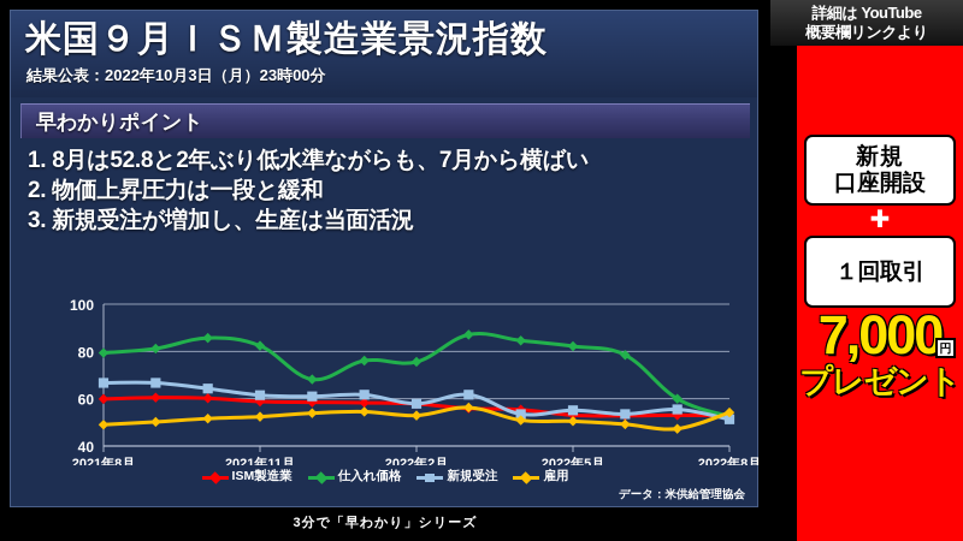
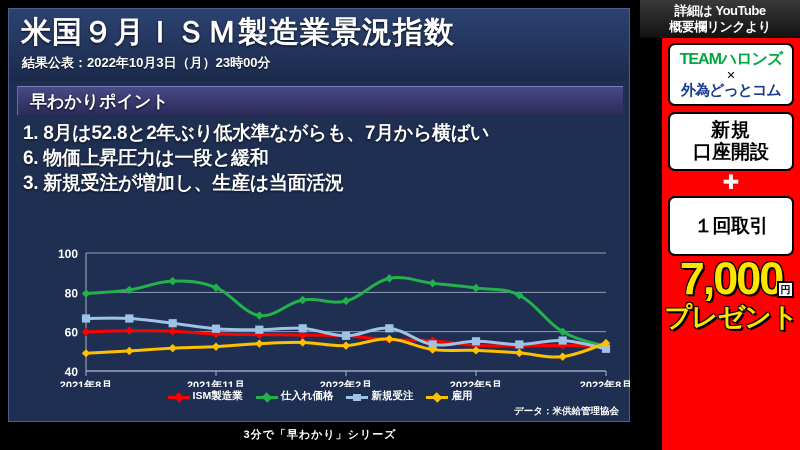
  米国９月ＩＳＭ製造業景況指数
  結果公表：2022年10月3日（月）23時00分
  早わかりポイント
  1. 8月は52.8と2年ぶり低水準ながらも、7月から横ばい
- 2. 物価上昇圧力は一段と緩和
+ 6. 物価上昇圧力は一段と緩和
  3. 新規受注が増加し、生産は当面活況
  40
  60
  80
  100
  2021年8月
  2021年11月
  2022年2月
  2022年5月
  2022年8月
  ISM製造業
  仕入れ価格
  新規受注
  雇用
  データ：米供給管理協会
  3分で「早わかり」シリーズ
  詳細は YouTube
  概要欄リンクより
+ TEAMハロンズ
+ ✕
+ 外為どっとコム
  新規
  口座開設
  ✚
  １回取引
  7,000
  円
  プレゼント
